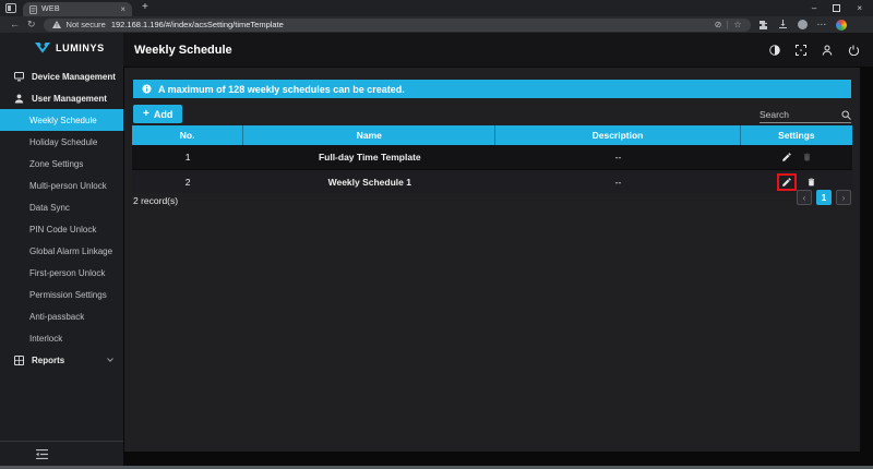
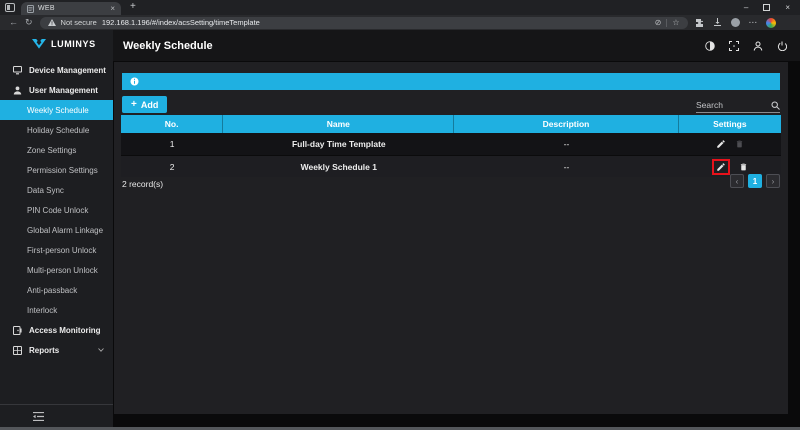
  ×
  +
  –
  ×
  ←
  ↻
  Not secure
  192.168.1.196/#/index/acsSetting/timeTemplate
  ⊘
  ☆
  ⋯
  LUMINYS
  Device Management
  User Management
  Weekly Schedule
  Holiday Schedule
  Zone Settings
- Multi-person Unlock
+ Permission Settings
  Data Sync
  PIN Code Unlock
  Global Alarm Linkage
  First-person Unlock
- Permission Settings
+ Multi-person Unlock
  Anti-passback
  Interlock
+ Access Monitoring
  Reports
  Weekly Schedule
- A maximum of 128 weekly schedules can be created.
  +
  Add
  Search
  No.
  Name
  Description
  Settings
  1
  Full-day Time Template
  --
  2
  Weekly Schedule 1
  --
  2 record(s)
  ‹
  1
  ›
